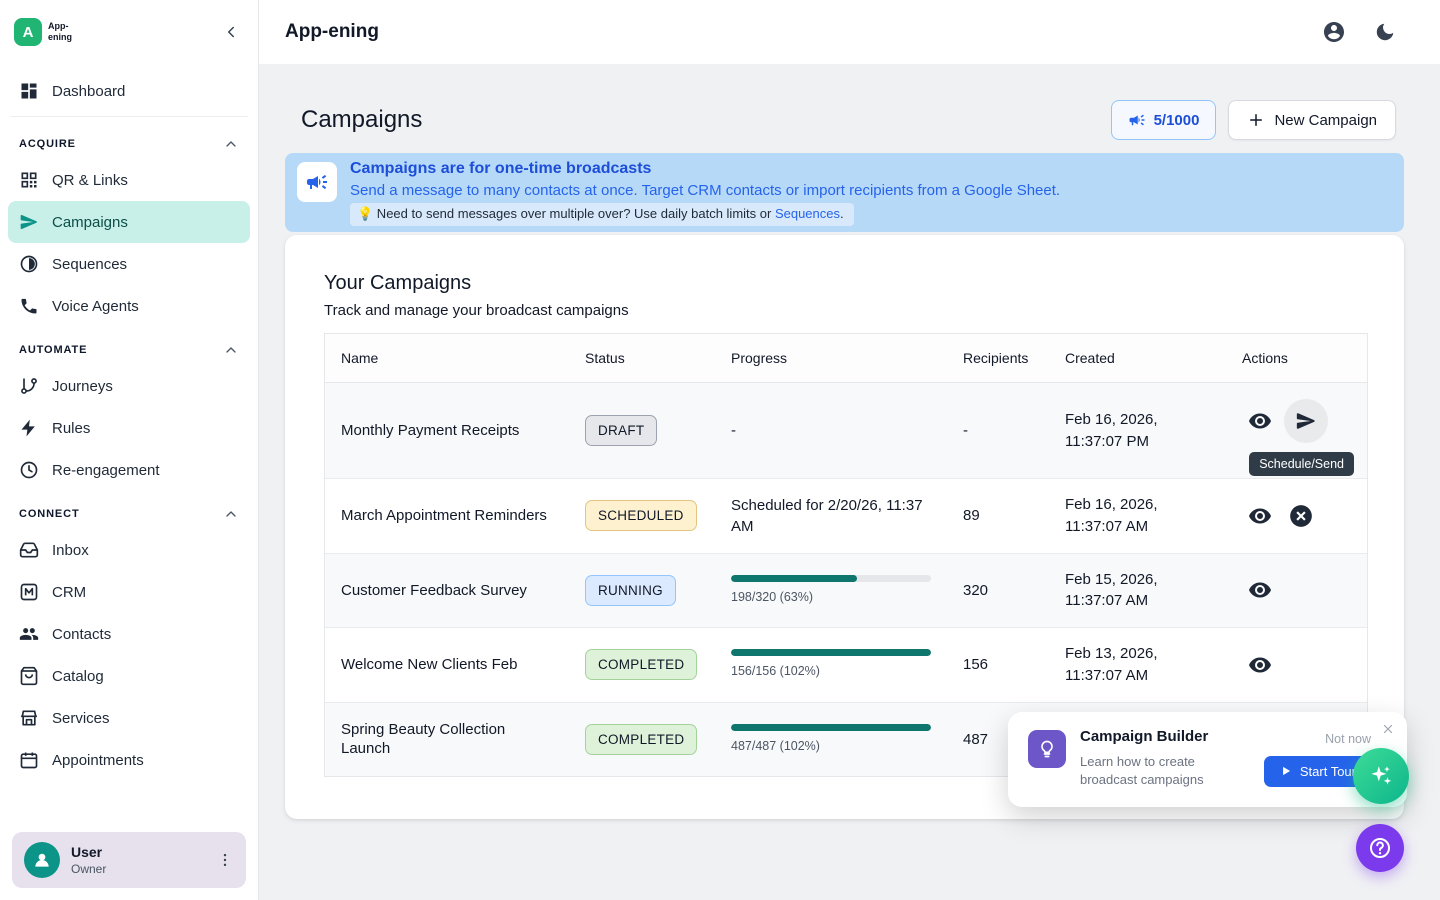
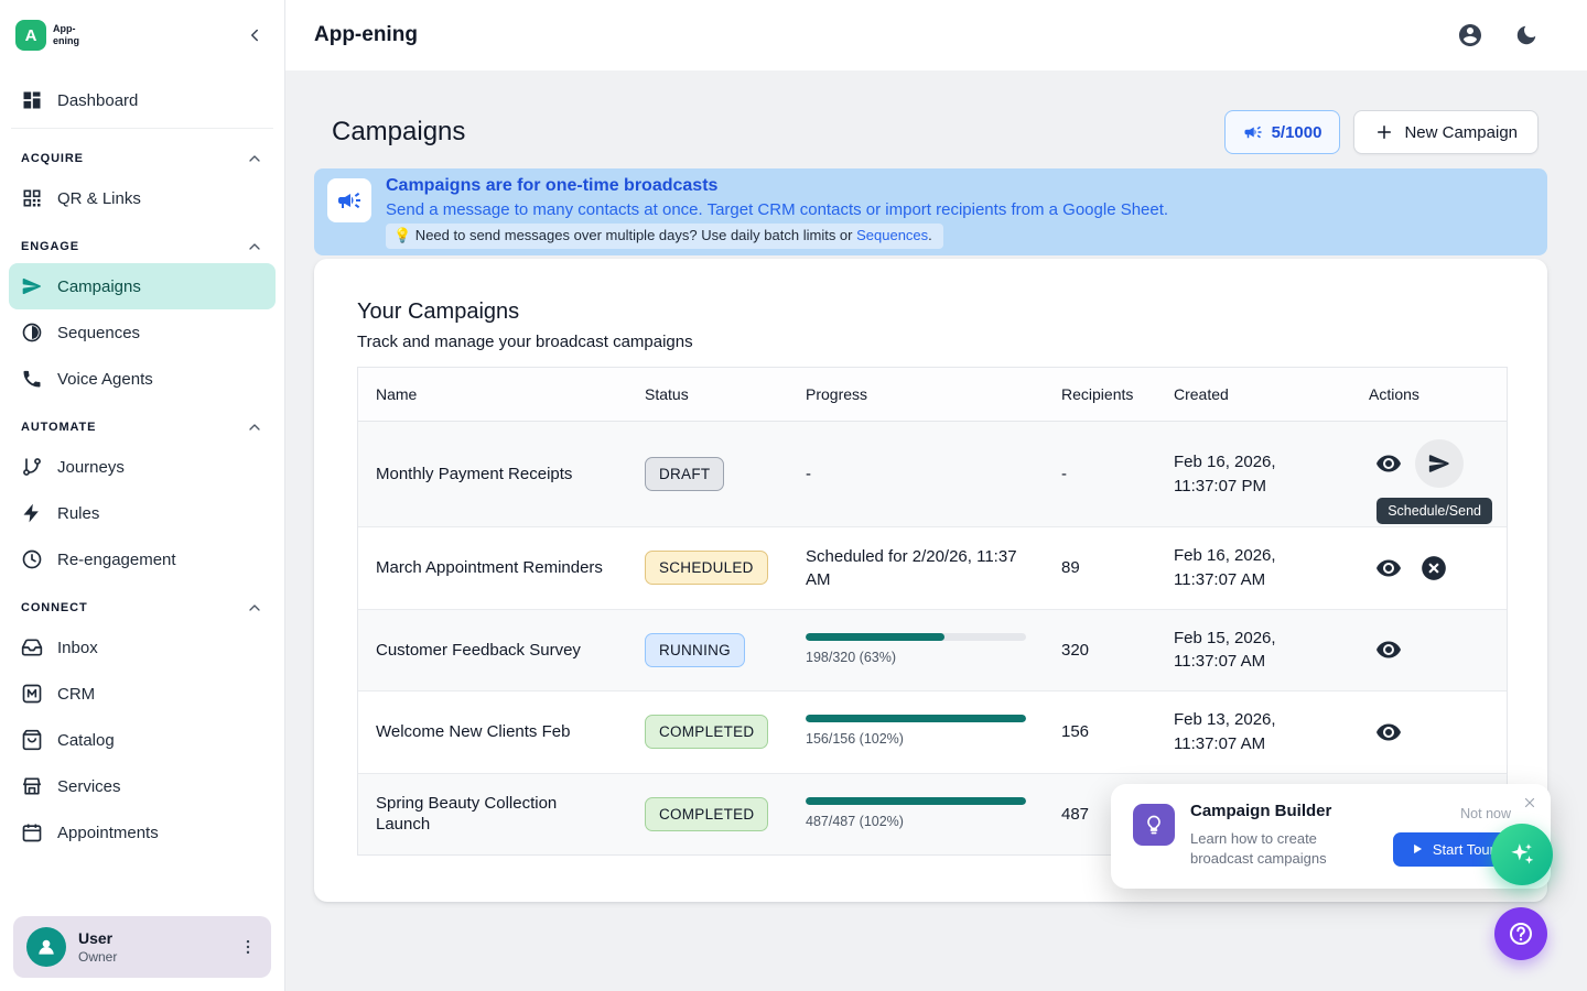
  A
  App-ening
  Dashboard
  ACQUIRE
  QR & Links
+ ENGAGE
  Campaigns
  Sequences
  Voice Agents
  AUTOMATE
  Journeys
  Rules
  Re-engagement
  CONNECT
  Inbox
  CRM
- Contacts
  Catalog
  Services
  Appointments
  User
  Owner
  App-ening
  Campaigns
  5/1000
  New Campaign
  Campaigns are for one-time broadcasts
  Send a message to many contacts at once. Target CRM contacts or import recipients from a Google Sheet.
- 💡 Need to send messages over multiple over? Use daily batch limits or Sequences.
+ 💡 Need to send messages over multiple days? Use daily batch limits or Sequences.
  Your Campaigns
  Track and manage your broadcast campaigns
  Name	Status	Progress	Recipients	Created	Actions
  Monthly Payment Receipts	DRAFT	-	-	Feb 16, 2026, 11:37:07 PM	Schedule/Send
  March Appointment Reminders	SCHEDULED	Scheduled for 2/20/26, 11:37 AM	89	Feb 16, 2026, 11:37:07 AM
  Customer Feedback Survey	RUNNING	198/320 (63%)	320	Feb 15, 2026, 11:37:07 AM
  Welcome New Clients Feb	COMPLETED	156/156 (102%)	156	Feb 13, 2026, 11:37:07 AM
  Spring Beauty Collection Launch	COMPLETED	487/487 (102%)	487
  Campaign Builder
  Learn how to create broadcast campaigns
  Not now
  Start Tou
